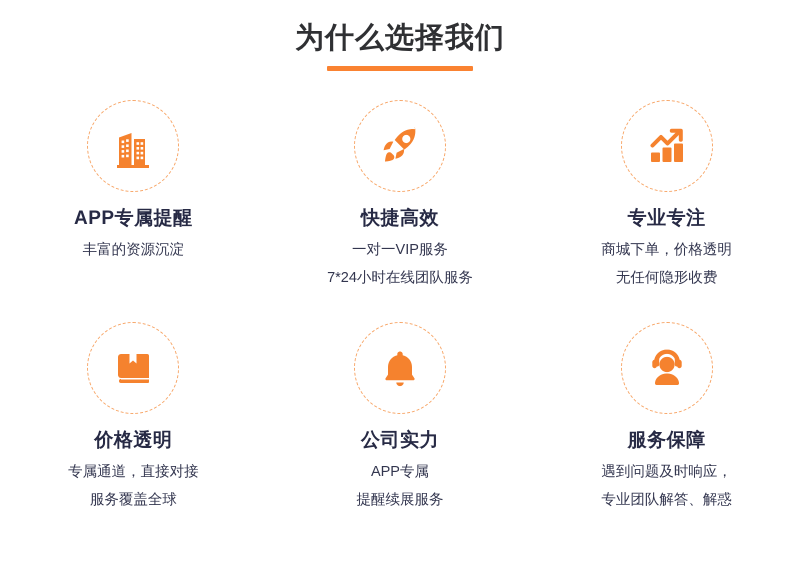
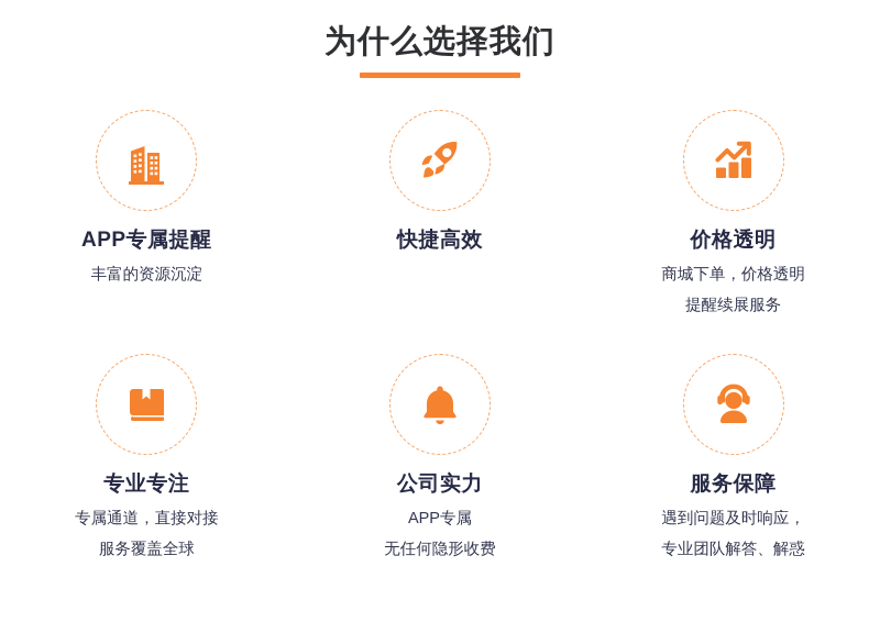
  为什么选择我们
  APP专属提醒
  丰富的资源沉淀
  快捷高效
- 一对一VIP服务
- 7*24小时在线团队服务
- 专业专注
+ 价格透明
  商城下单，价格透明
- 无任何隐形收费
+ 提醒续展服务
- 价格透明
+ 专业专注
  专属通道，直接对接
  服务覆盖全球
  公司实力
  APP专属
- 提醒续展服务
+ 无任何隐形收费
  服务保障
  遇到问题及时响应，
  专业团队解答、解惑
